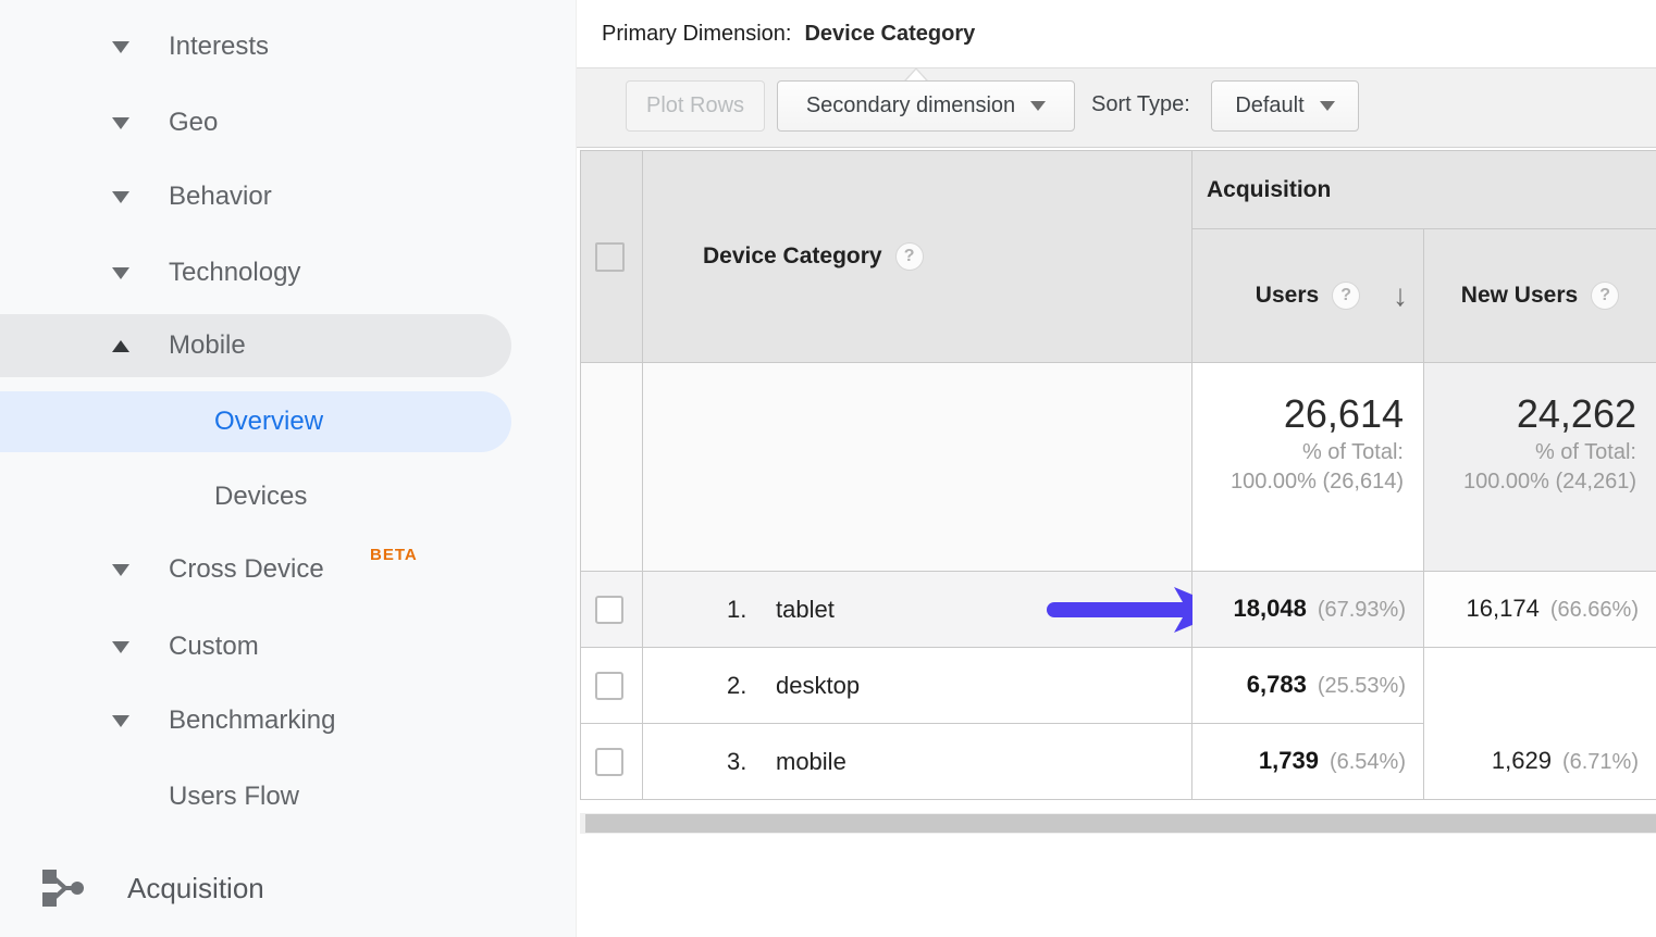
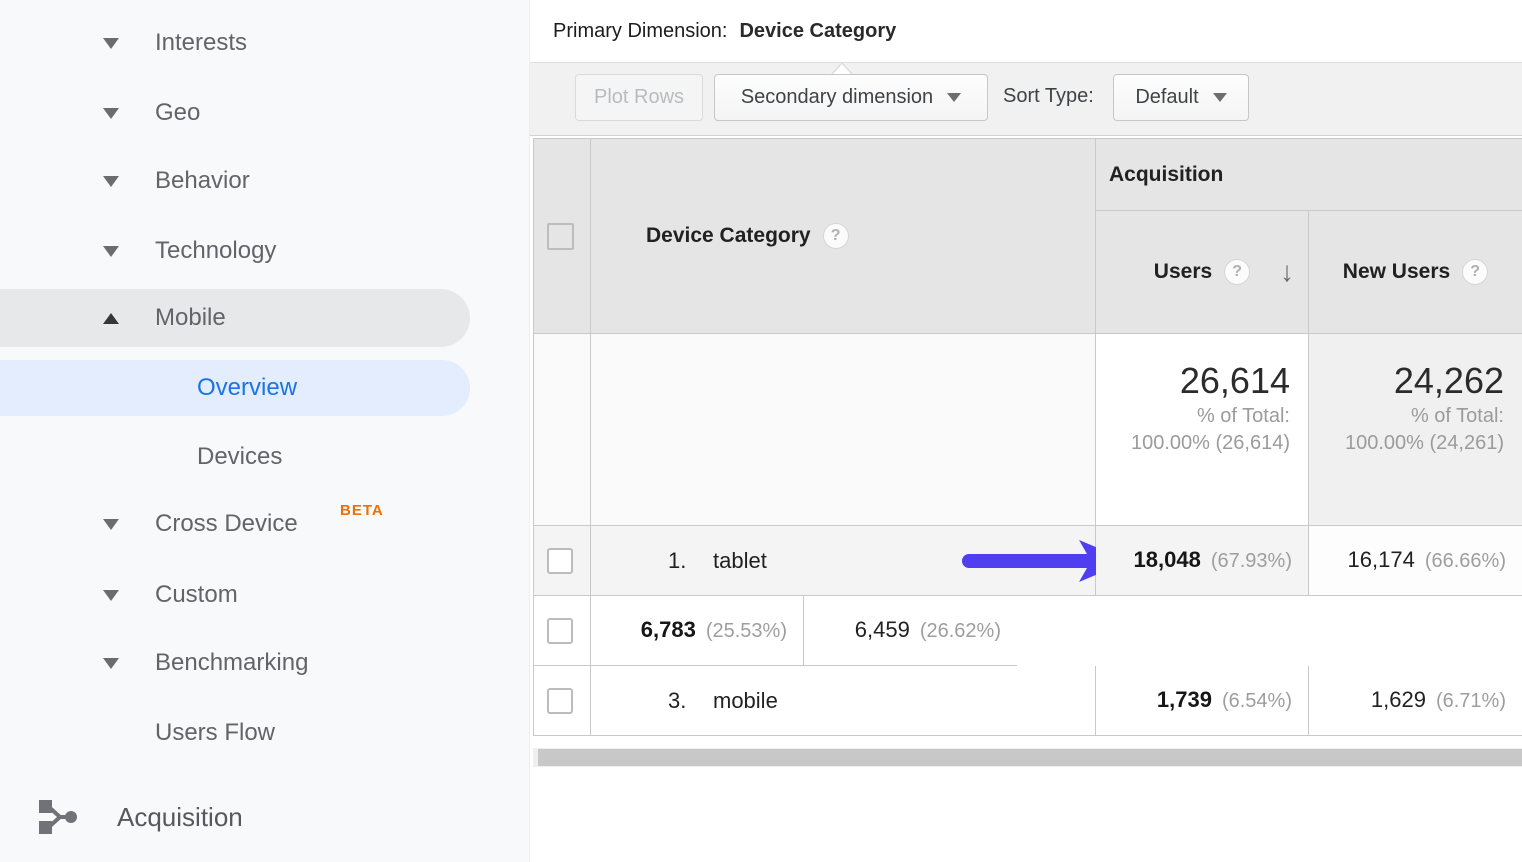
  Interests
  Geo
  Behavior
  Technology
  Mobile
  Overview
  Devices
  Cross Device
  BETA
  Custom
  Benchmarking
  Users Flow
  Acquisition
  Primary Dimension:
  Device Category
  Plot Rows
  Secondary dimension
  Sort Type:
  Default
  Device Category
  ?
  Acquisition
  Users
  ?
  ↓
  New Users
  ?
  26,614
  % of Total:
  100.00% (26,614)
  24,262
  % of Total:
  100.00% (24,261)
  1.
  tablet
  18,048
  (67.93%)
  16,174
  (66.66%)
- 2.
- desktop
  6,783
  (25.53%)
+ 6,459
+ (26.62%)
  3.
  mobile
  1,739
  (6.54%)
  1,629
  (6.71%)
